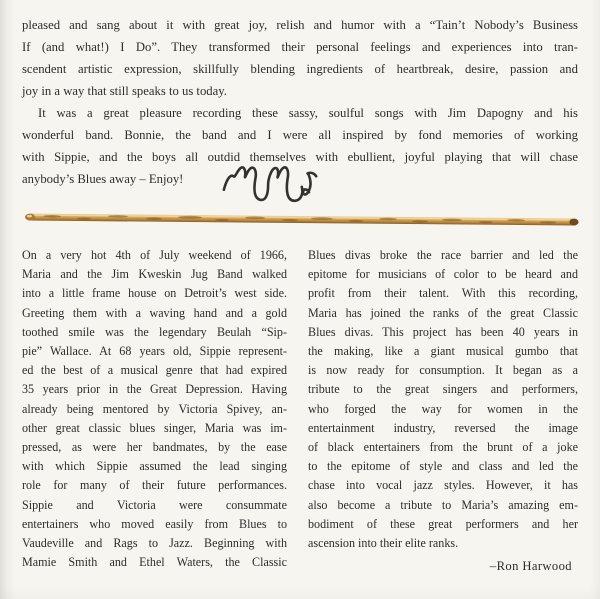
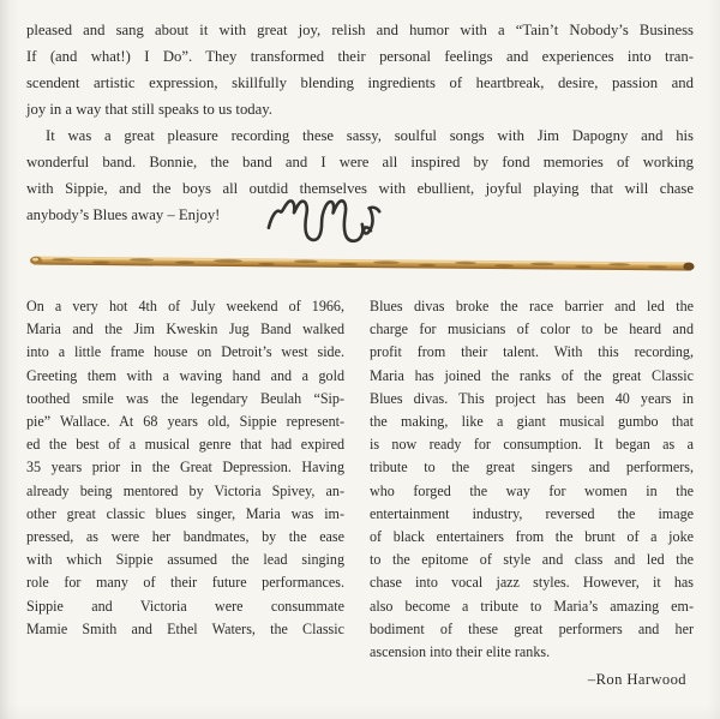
  pleased and sang about it with great joy, relish and humor with a “Tain’t Nobody’s Business
  If (and what!) I Do”. They transformed their personal feelings and experiences into tran-
  scendent artistic expression, skillfully blending ingredients of heartbreak, desire, passion and
  joy in a way that still speaks to us today.
  It was a great pleasure recording these sassy, soulful songs with Jim Dapogny and his
  wonderful band. Bonnie, the band and I were all inspired by fond memories of working
  with Sippie, and the boys all outdid themselves with ebullient, joyful playing that will chase
  anybody’s Blues away – Enjoy!
  On a very hot 4th of July weekend of 1966,
  Maria and the Jim Kweskin Jug Band walked
  into a little frame house on Detroit’s west side.
  Greeting them with a waving hand and a gold
  toothed smile was the legendary Beulah “Sip-
  pie” Wallace. At 68 years old, Sippie represent-
  ed the best of a musical genre that had expired
  35 years prior in the Great Depression. Having
  already being mentored by Victoria Spivey, an-
  other great classic blues singer, Maria was im-
  pressed, as were her bandmates, by the ease
  with which Sippie assumed the lead singing
  role for many of their future performances.
  Sippie and Victoria were consummate
- entertainers who moved easily from Blues to
- Vaudeville and Rags to Jazz. Beginning with
  Mamie Smith and Ethel Waters, the Classic
  Blues divas broke the race barrier and led the
- epitome for musicians of color to be heard and
+ charge for musicians of color to be heard and
  profit from their talent. With this recording,
  Maria has joined the ranks of the great Classic
  Blues divas. This project has been 40 years in
  the making, like a giant musical gumbo that
  is now ready for consumption. It began as a
  tribute to the great singers and performers,
  who forged the way for women in the
  entertainment industry, reversed the image
  of black entertainers from the brunt of a joke
  to the epitome of style and class and led the
  chase into vocal jazz styles. However, it has
  also become a tribute to Maria’s amazing em-
  bodiment of these great performers and her
  ascension into their elite ranks.
  –Ron Harwood
